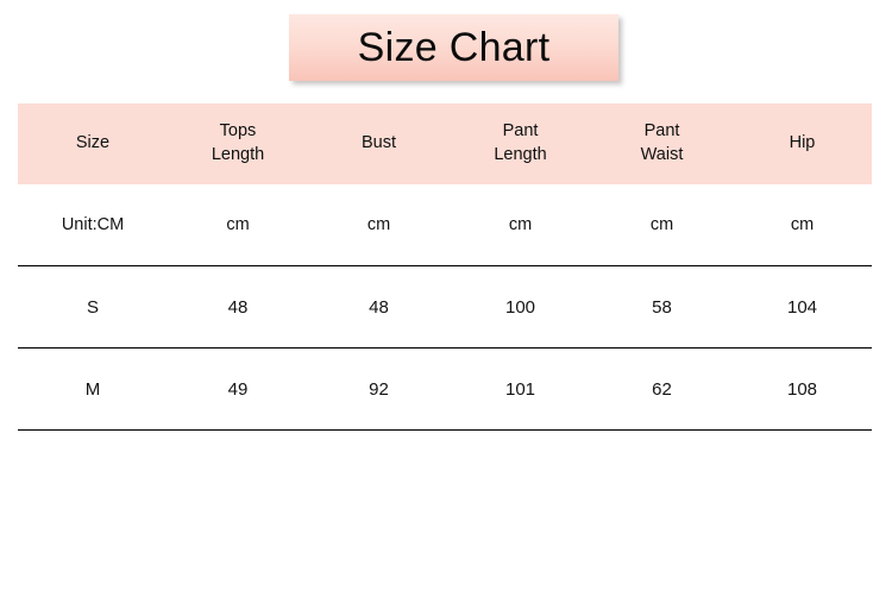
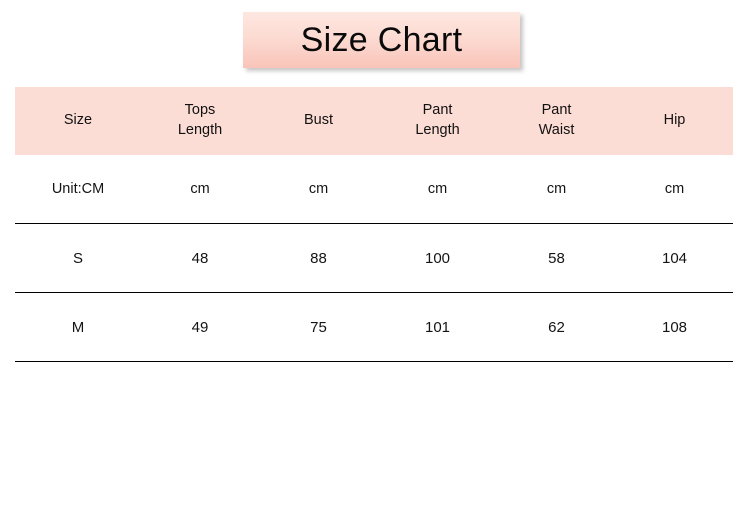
  Size Chart
  Size	Tops Length	Bust	Pant Length	Pant Waist	Hip
  Unit:CM	cm	cm	cm	cm	cm
- S	48	48	100	58	104
+ S	48	88	100	58	104
- M	49	92	101	62	108
+ M	49	75	101	62	108
